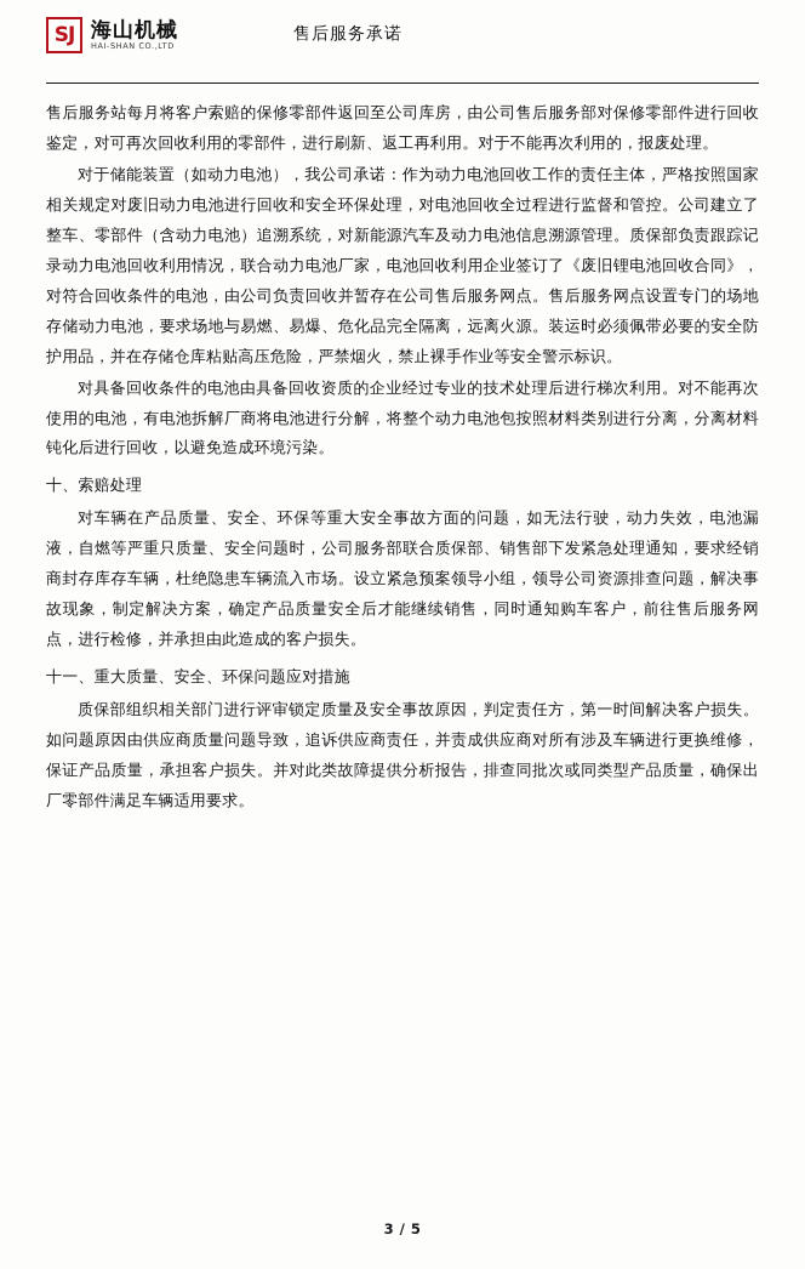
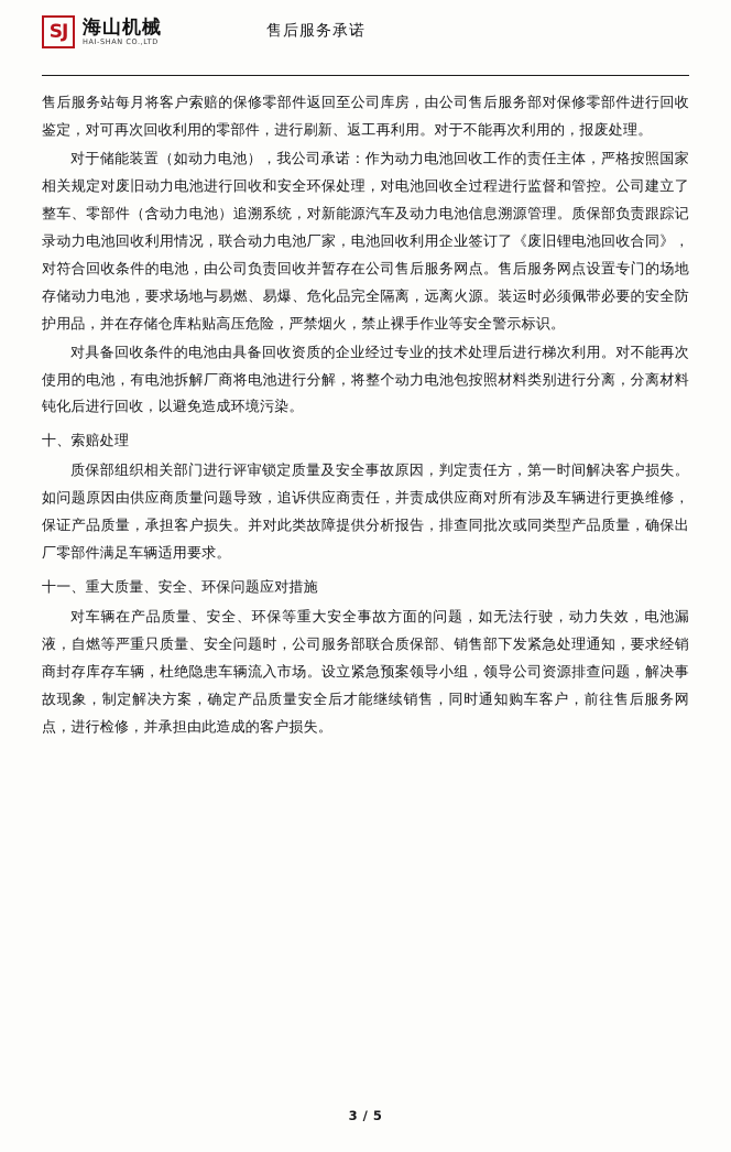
  SJ
  海山机械
  HAI-SHAN CO.,LTD
  售后服务承诺
  售后服务站每月将客户索赔的保修零部件返回至公司库房，由公司售后服务部对保修零部件进行回收鉴定，对可再次回收利用的零部件，进行刷新、返工再利用。对于不能再次利用的，报废处理。
  对于储能装置（如动力电池），我公司承诺：作为动力电池回收工作的责任主体，严格按照国家相关规定对废旧动力电池进行回收和安全环保处理，对电池回收全过程进行监督和管控。公司建立了整车、零部件（含动力电池）追溯系统，对新能源汽车及动力电池信息溯源管理。质保部负责跟踪记录动力电池回收利用情况，联合动力电池厂家，电池回收利用企业签订了《废旧锂电池回收合同》，对符合回收条件的电池，由公司负责回收并暂存在公司售后服务网点。售后服务网点设置专门的场地存储动力电池，要求场地与易燃、易爆、危化品完全隔离，远离火源。装运时必须佩带必要的安全防护用品，并在存储仓库粘贴高压危险，严禁烟火，禁止裸手作业等安全警示标识。
  对具备回收条件的电池由具备回收资质的企业经过专业的技术处理后进行梯次利用。对不能再次使用的电池，有电池拆解厂商将电池进行分解，将整个动力电池包按照材料类别进行分离，分离材料钝化后进行回收，以避免造成环境污染。
  十、索赔处理
- 对车辆在产品质量、安全、环保等重大安全事故方面的问题，如无法行驶，动力失效，电池漏液，自燃等严重只质量、安全问题时，公司服务部联合质保部、销售部下发紧急处理通知，要求经销商封存库存车辆，杜绝隐患车辆流入市场。设立紧急预案领导小组，领导公司资源排查问题，解决事故现象，制定解决方案，确定产品质量安全后才能继续销售，同时通知购车客户，前往售后服务网点，进行检修，并承担由此造成的客户损失。
+ 质保部组织相关部门进行评审锁定质量及安全事故原因，判定责任方，第一时间解决客户损失。如问题原因由供应商质量问题导致，追诉供应商责任，并责成供应商对所有涉及车辆进行更换维修，保证产品质量，承担客户损失。并对此类故障提供分析报告，排查同批次或同类型产品质量，确保出厂零部件满足车辆适用要求。
  十一、重大质量、安全、环保问题应对措施
- 质保部组织相关部门进行评审锁定质量及安全事故原因，判定责任方，第一时间解决客户损失。如问题原因由供应商质量问题导致，追诉供应商责任，并责成供应商对所有涉及车辆进行更换维修，保证产品质量，承担客户损失。并对此类故障提供分析报告，排查同批次或同类型产品质量，确保出厂零部件满足车辆适用要求。
+ 对车辆在产品质量、安全、环保等重大安全事故方面的问题，如无法行驶，动力失效，电池漏液，自燃等严重只质量、安全问题时，公司服务部联合质保部、销售部下发紧急处理通知，要求经销商封存库存车辆，杜绝隐患车辆流入市场。设立紧急预案领导小组，领导公司资源排查问题，解决事故现象，制定解决方案，确定产品质量安全后才能继续销售，同时通知购车客户，前往售后服务网点，进行检修，并承担由此造成的客户损失。
  3 / 5
